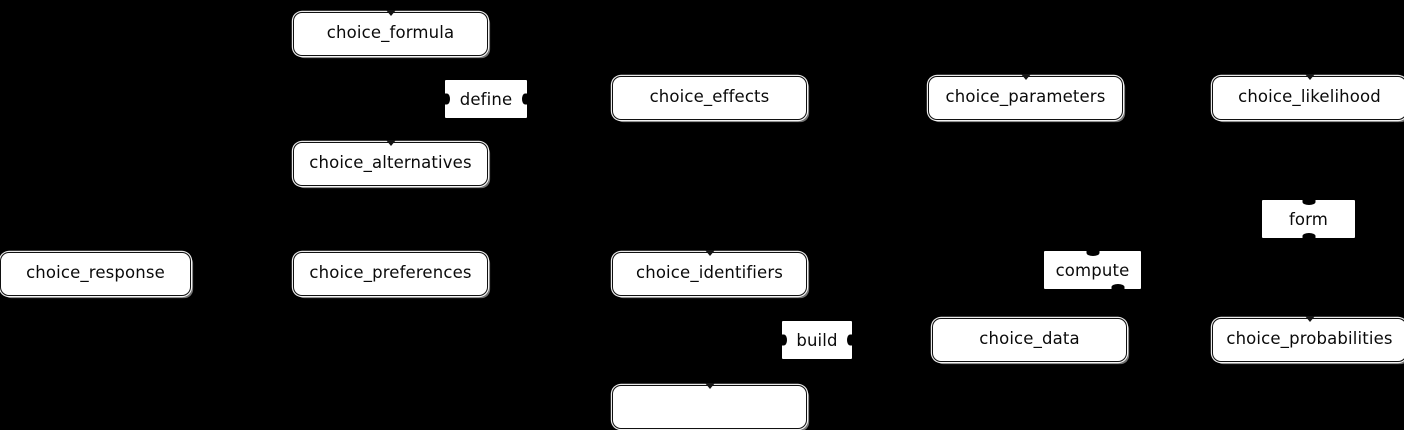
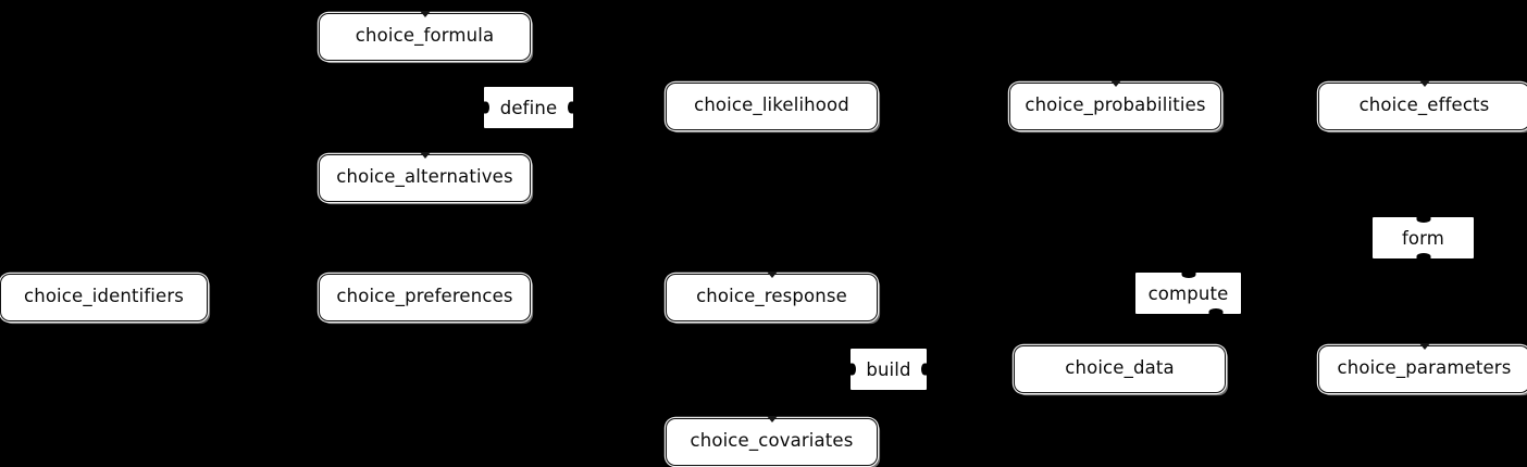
  choice_formula
- choice_effects
+ choice_likelihood
- choice_parameters
+ choice_probabilities
- choice_likelihood
+ choice_effects
  choice_alternatives
- choice_response
+ choice_identifiers
  choice_preferences
- choice_identifiers
+ choice_response
  choice_data
- choice_probabilities
+ choice_parameters
+ choice_covariates
  define
  form
  compute
  build
